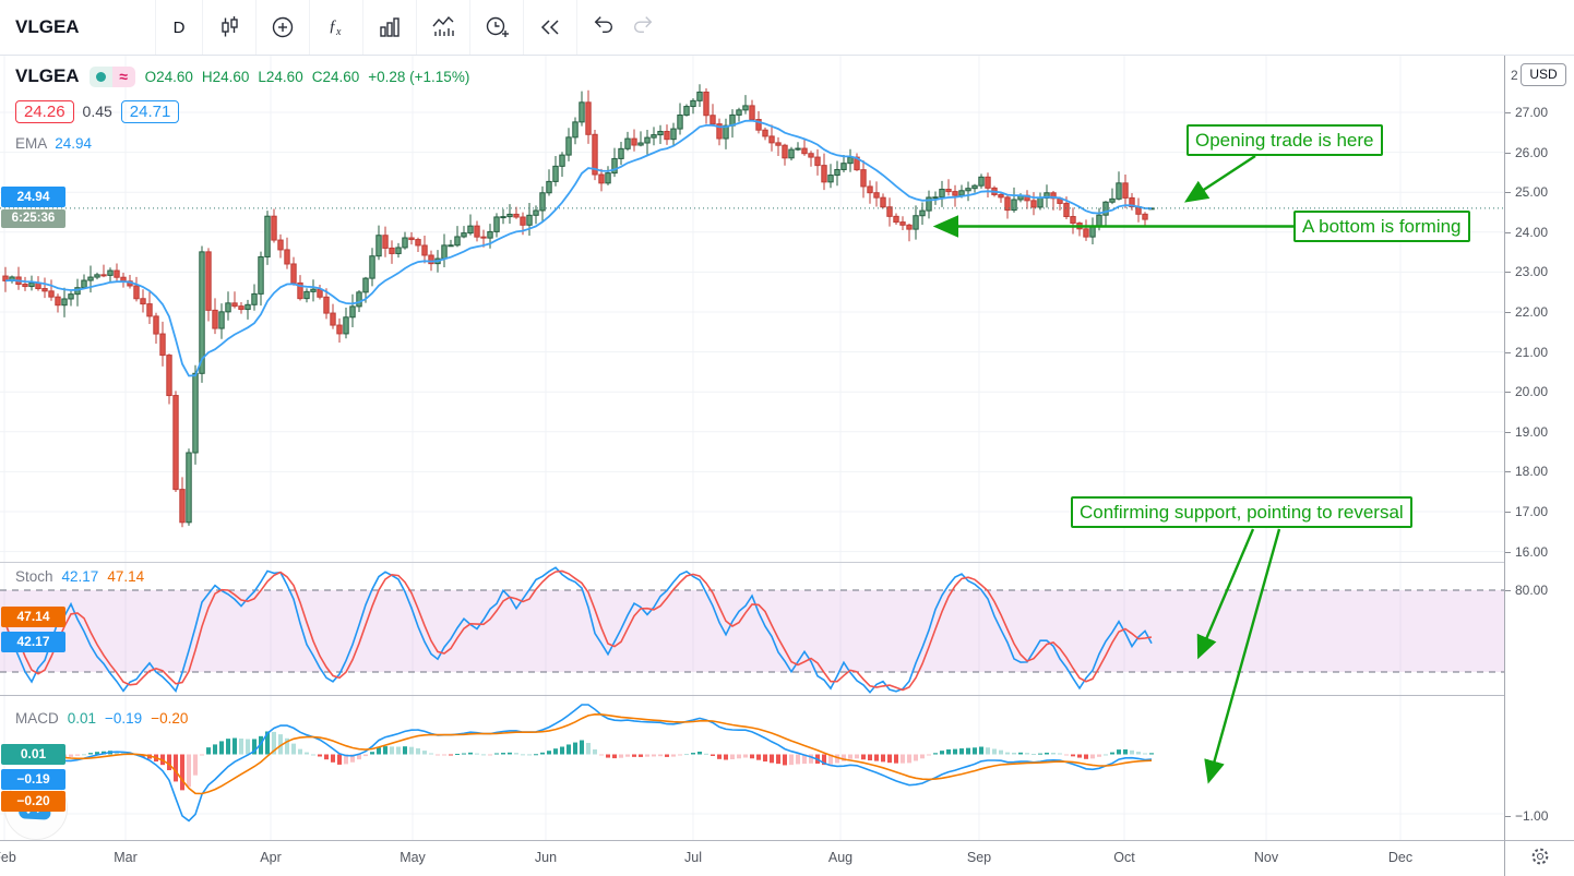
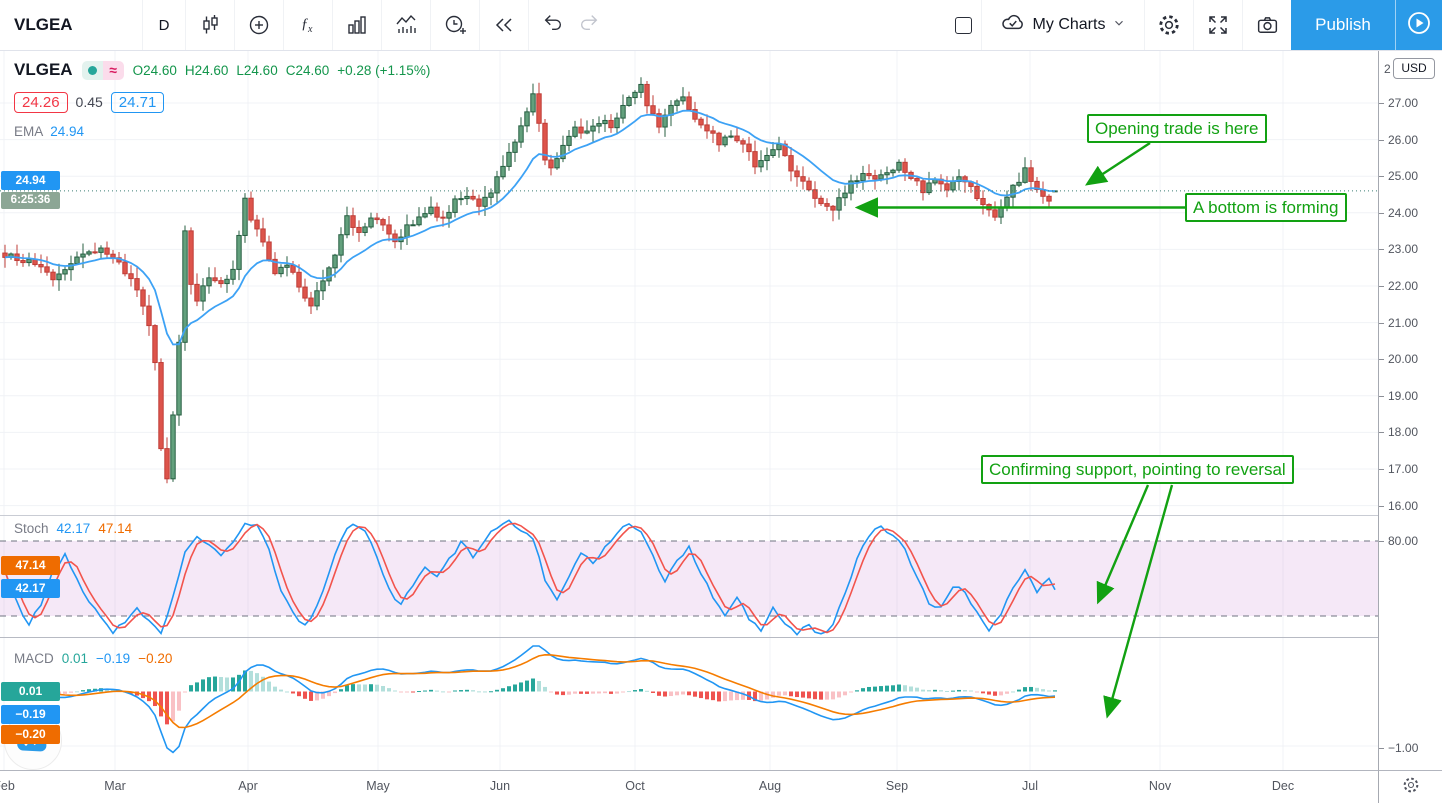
  VLGEA
  D
  ƒ
  x
+ My Charts
+ Publish
  VLGEA
  ≈
  O24.60
  H24.60
  L24.60
  C24.60
  +0.28 (+1.15%)
  24.26
  0.45
  24.71
  EMA
  24.94
  Stoch
  42.17
  47.14
  MACD
  0.01
  −0.19
  −0.20
  Opening trade is here
  A bottom is forming
  Confirming support, pointing to reversal
  2
  USD
  27.00
  26.00
  25.00
  24.00
  23.00
  22.00
  21.00
  20.00
  19.00
  18.00
  17.00
  16.00
  80.00
  −1.00
  24.94
  6:25:36
  47.14
  42.17
  0.01
  −0.19
  −0.20
  Mar
  Apr
  May
  Jun
- Jul
+ Oct
  Aug
  Sep
- Oct
+ Jul
  Nov
  Dec
